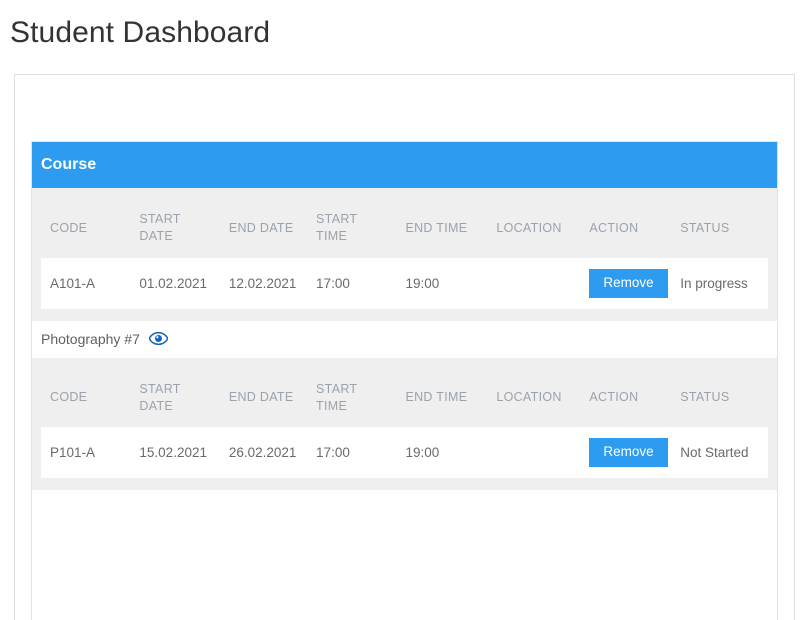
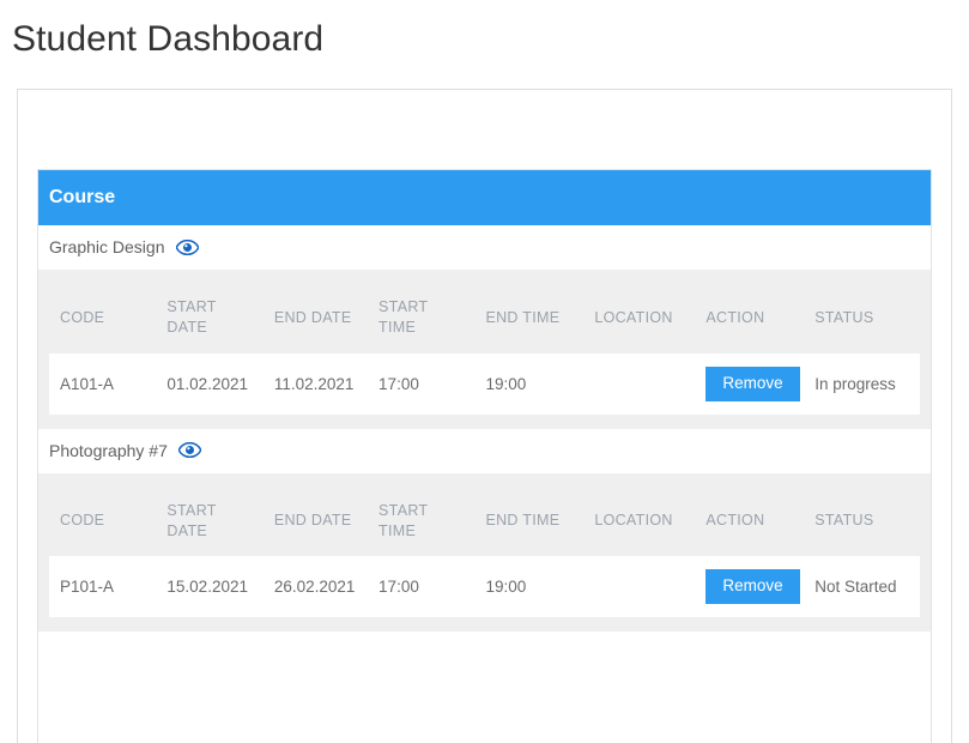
  Student Dashboard
  Course
+ Graphic Design
  CODE	START DATE	END DATE	START TIME	END TIME	LOCATION	ACTION	STATUS
- A101-A	01.02.2021	12.02.2021	17:00	19:00		Remove	In progress
+ A101-A	01.02.2021	11.02.2021	17:00	19:00		Remove	In progress
  Photography #7
  CODE	START DATE	END DATE	START TIME	END TIME	LOCATION	ACTION	STATUS
  P101-A	15.02.2021	26.02.2021	17:00	19:00		Remove	Not Started
